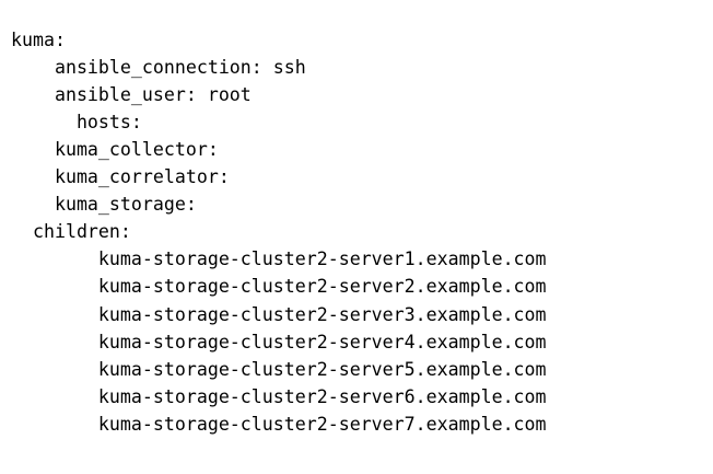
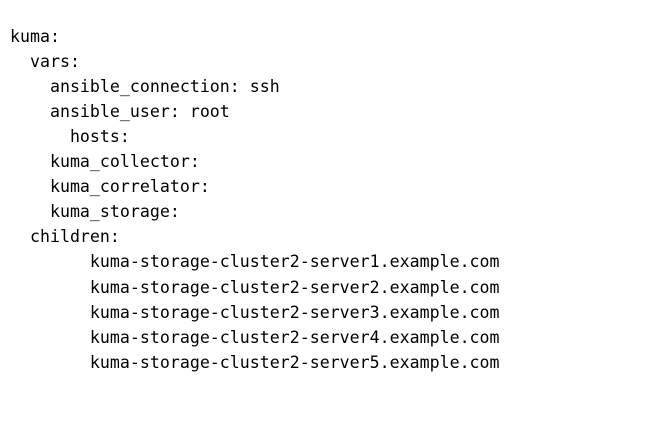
  kuma:
+ vars:
  ansible_connection: ssh
  ansible_user: root
  hosts:
  kuma_collector:
  kuma_correlator:
  kuma_storage:
  children:
  kuma-storage-cluster2-server1.example.com
  kuma-storage-cluster2-server2.example.com
  kuma-storage-cluster2-server3.example.com
  kuma-storage-cluster2-server4.example.com
  kuma-storage-cluster2-server5.example.com
- kuma-storage-cluster2-server6.example.com
- kuma-storage-cluster2-server7.example.com
